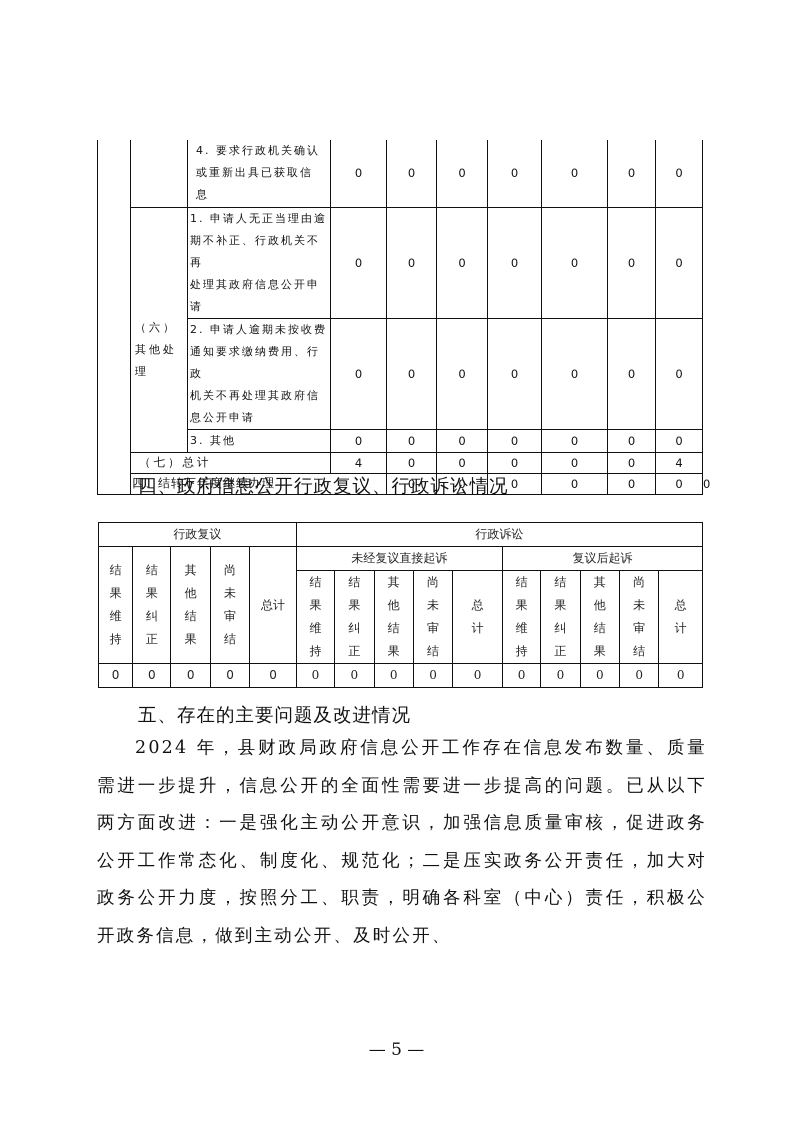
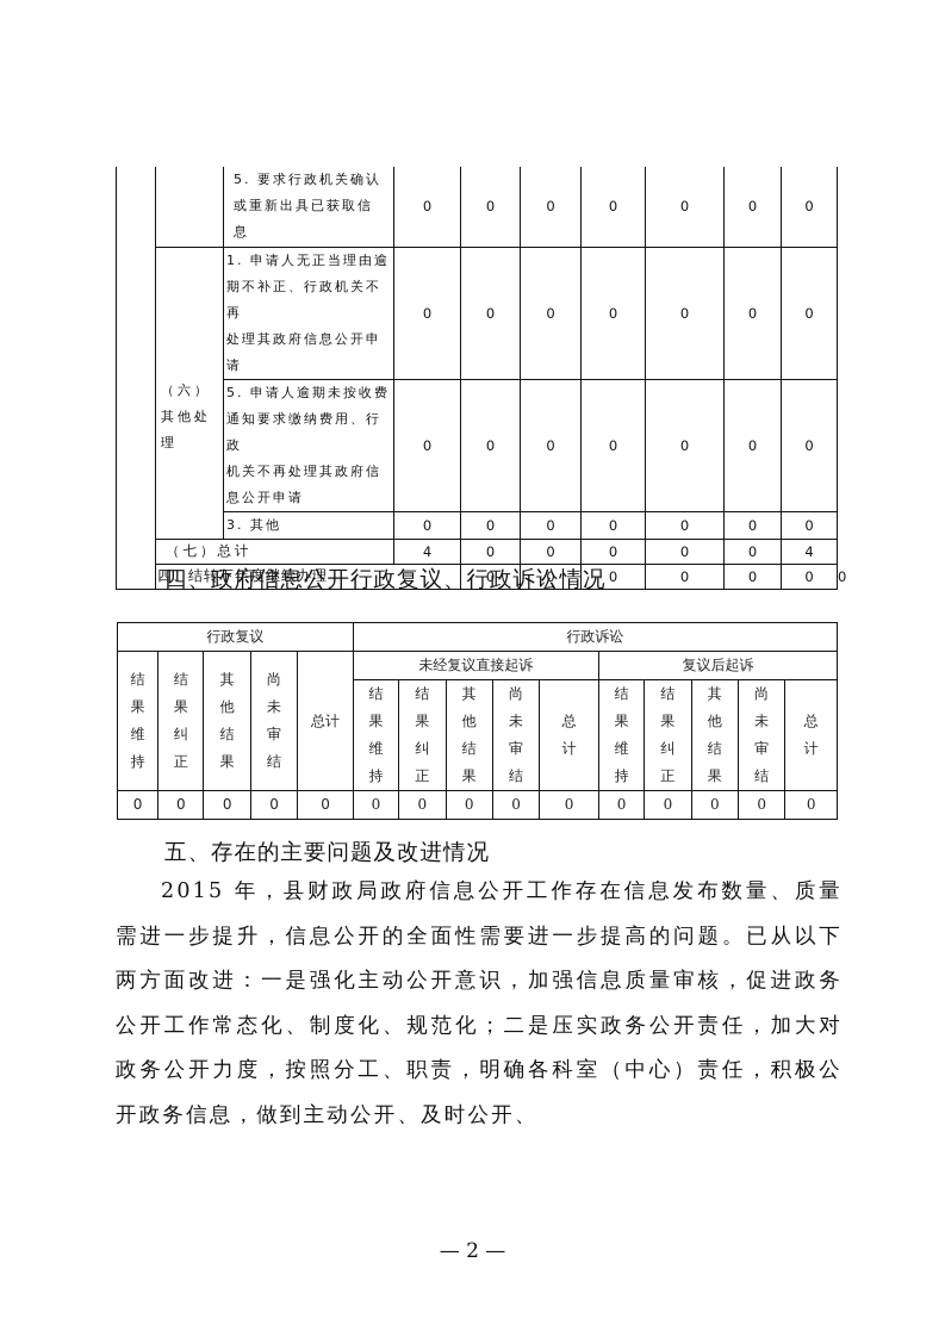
- 		4. 要求行政机关确认 或重新出具已获取信 息	0	0	0	0	0	0	0
+ 		5. 要求行政机关确认 或重新出具已获取信 息	0	0	0	0	0	0	0
  （六）其他处理	1. 申请人无正当理由逾 期不补正、行政机关不再 处理其政府信息公开申 请	0	0	0	0	0	0	0
- 2. 申请人逾期未按收费 通知要求缴纳费用、行政 机关不再处理其政府信 息公开申请	0	0	0	0	0	0	0
+ 5. 申请人逾期未按收费 通知要求缴纳费用、行政 机关不再处理其政府信 息公开申请	0	0	0	0	0	0	0
  3. 其他	0	0	0	0	0	0	0
  （七）总计	4	0	0	0	0	0	4
  四、结转下年度继续办理	0	0	0	0	0	0	0
  四、政府信息公开行政复议、行政诉讼情况
  行政复议	行政诉讼
  结果维持	结果纠正	其他结果	尚未审结	总计	未经复议直接起诉	复议后起诉
  结果维持	结果纠正	其他结果	尚未审结	总计	结果维持	结果纠正	其他结果	尚未审结	总计
  0	0	0	0	0	0	0	0	0	0	0	0	0	0	0
  五、存在的主要问题及改进情况
- 2024 年，县财政局政府信息公开工作存在信息发布数量、质量需进一步提升，信息公开的全面性需要进一步提高的问题。已从以下两方面改进：一是强化主动公开意识，加强信息质量审核，促进政务公开工作常态化、制度化、规范化；二是压实政务公开责任，加大对政务公开力度，按照分工、职责，明确各科室（中心）责任，积极公开政务信息，做到主动公开、及时公开、
+ 2015 年，县财政局政府信息公开工作存在信息发布数量、质量需进一步提升，信息公开的全面性需要进一步提高的问题。已从以下两方面改进：一是强化主动公开意识，加强信息质量审核，促进政务公开工作常态化、制度化、规范化；二是压实政务公开责任，加大对政务公开力度，按照分工、职责，明确各科室（中心）责任，积极公开政务信息，做到主动公开、及时公开、
- — 5 —
+ — 2 —
